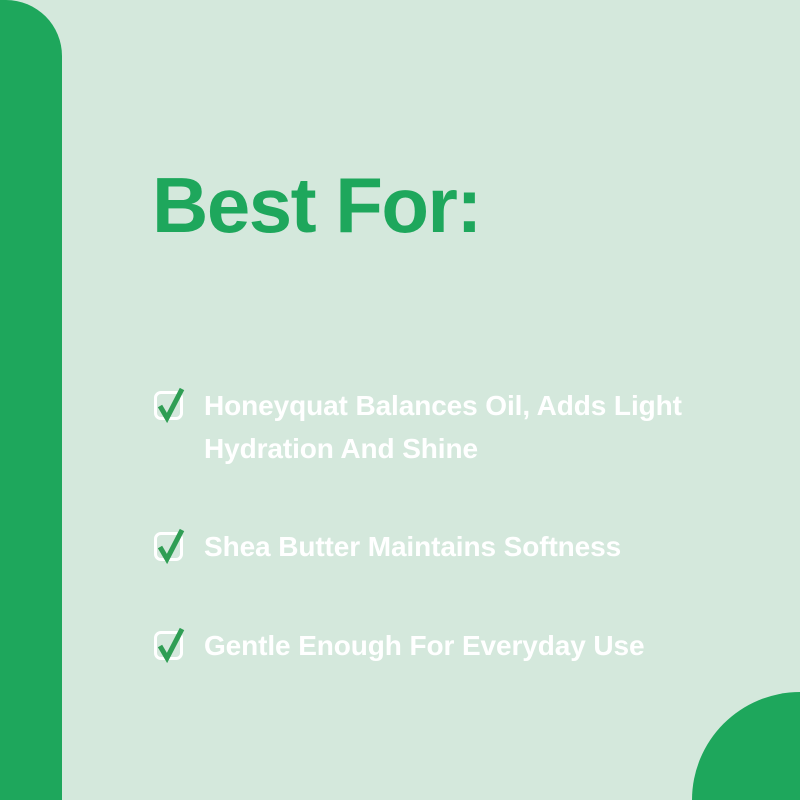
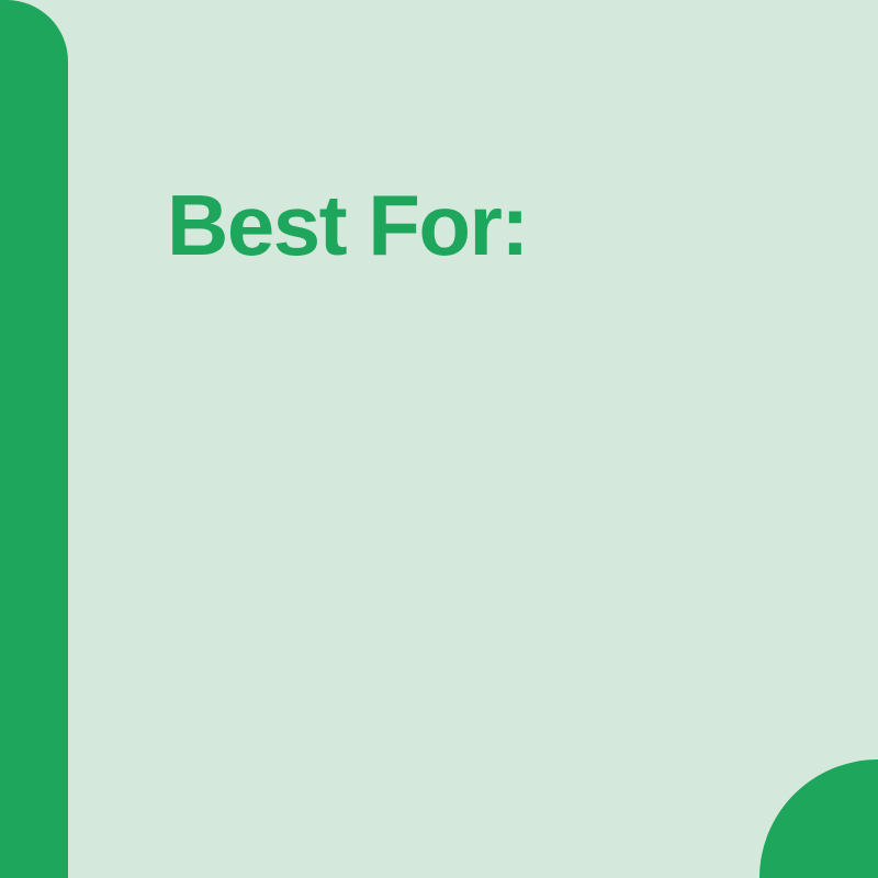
  Best For:
- Honeyquat Balances Oil, Adds Light Hydration And Shine
- Shea Butter Maintains Softness
- Gentle Enough For Everyday Use
